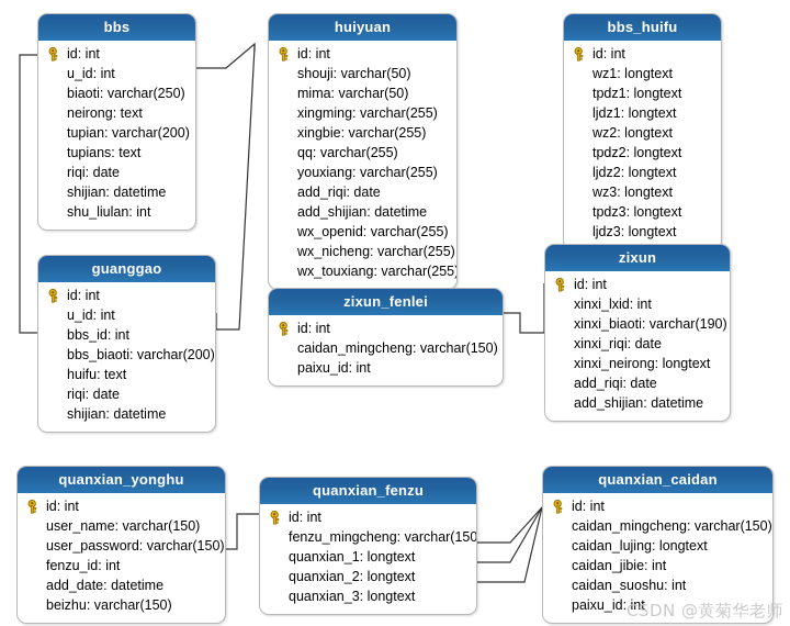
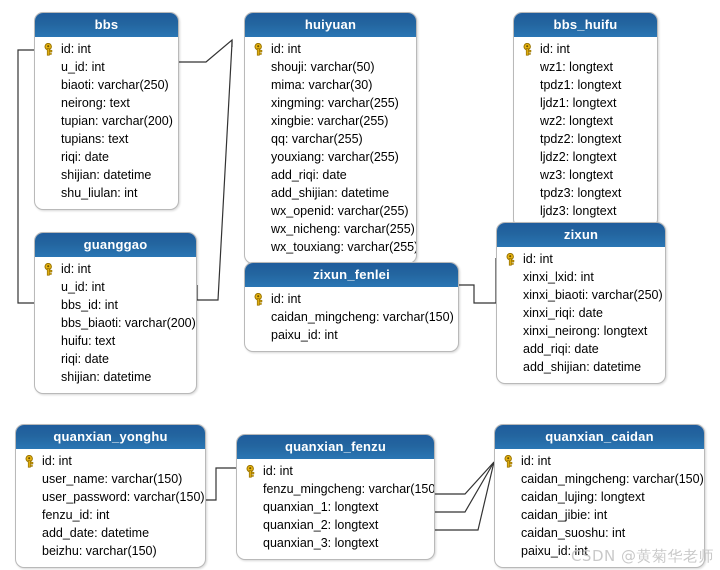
  bbs
  id: int
  u_id: int
  biaoti: varchar(250)
  neirong: text
  tupian: varchar(200)
  tupians: text
  riqi: date
  shijian: datetime
  shu_liulan: int
  huiyuan
  id: int
  shouji: varchar(50)
- mima: varchar(50)
+ mima: varchar(30)
  xingming: varchar(255)
  xingbie: varchar(255)
  qq: varchar(255)
  youxiang: varchar(255)
  add_riqi: date
  add_shijian: datetime
  wx_openid: varchar(255)
  wx_nicheng: varchar(255)
  wx_touxiang: varchar(255
  bbs_huifu
  id: int
  wz1: longtext
  tpdz1: longtext
  ljdz1: longtext
  wz2: longtext
  tpdz2: longtext
  ljdz2: longtext
  wz3: longtext
  tpdz3: longtext
  ljdz3: longtext
  guanggao
  id: int
  u_id: int
  bbs_id: int
  bbs_biaoti: varchar(200)
  huifu: text
  riqi: date
  shijian: datetime
  zixun_fenlei
  id: int
  caidan_mingcheng: varchar(150)
  paixu_id: int
  zixun
  id: int
  xinxi_lxid: int
- xinxi_biaoti: varchar(190)
+ xinxi_biaoti: varchar(250)
  xinxi_riqi: date
  xinxi_neirong: longtext
  add_riqi: date
  add_shijian: datetime
  quanxian_yonghu
  id: int
  user_name: varchar(150)
  user_password: varchar(150)
  fenzu_id: int
  add_date: datetime
  beizhu: varchar(150)
  quanxian_fenzu
  id: int
  fenzu_mingcheng: varchar(150
  quanxian_1: longtext
  quanxian_2: longtext
  quanxian_3: longtext
  quanxian_caidan
  id: int
  caidan_mingcheng: varchar(150)
  caidan_lujing: longtext
  caidan_jibie: int
  caidan_suoshu: int
  paixu_id: int
  CSDN @黄菊华老师
